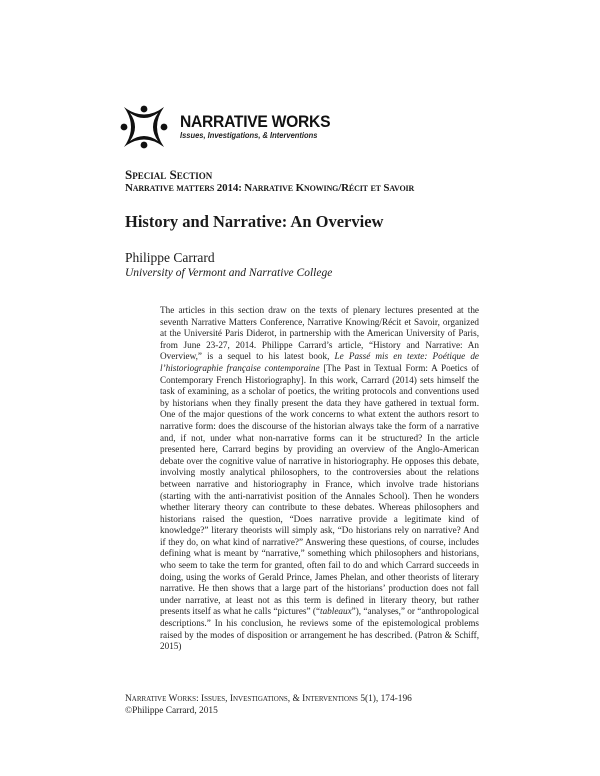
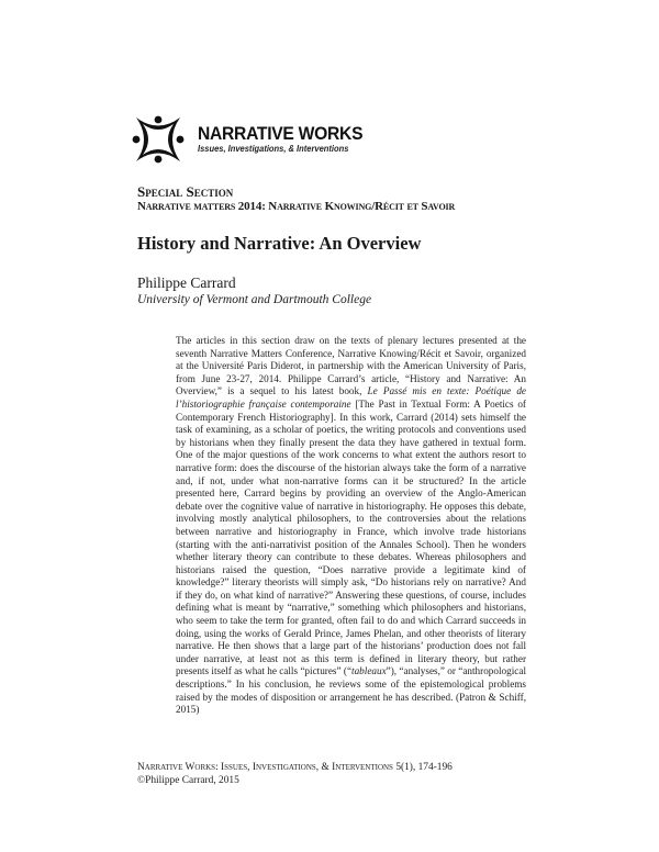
  NARRATIVE WORKS
  Issues, Investigations, & Interventions
  Special Section
  Narrative matters 2014: Narrative Knowing/Récit et Savoir
  History and Narrative: An Overview
  Philippe Carrard
- University of Vermont and Narrative College
+ University of Vermont and Dartmouth College
  The articles in this section draw on the texts of plenary lectures presented at the seventh Narrative Matters Conference, Narrative Knowing/Récit et Savoir, organized at the Université Paris Diderot, in partnership with the American University of Paris, from June 23-27, 2014. Philippe Carrard’s article, “History and Narrative: An Overview,” is a sequel to his latest book, Le Passé mis en texte: Poétique de l’historiographie française contemporaine [The Past in Textual Form: A Poetics of Contemporary French Historiography]. In this work, Carrard (2014) sets himself the task of examining, as a scholar of poetics, the writing protocols and conventions used by historians when they finally present the data they have gathered in textual form. One of the major questions of the work concerns to what extent the authors resort to narrative form: does the discourse of the historian always take the form of a narrative and, if not, under what non-narrative forms can it be structured? In the article presented here, Carrard begins by providing an overview of the Anglo-American debate over the cognitive value of narrative in historiography. He opposes this debate, involving mostly analytical philosophers, to the controversies about the relations between narrative and historiography in France, which involve trade historians (starting with the anti-narrativist position of the Annales School). Then he wonders whether literary theory can contribute to these debates. Whereas philosophers and historians raised the question, “Does narrative provide a legitimate kind of knowledge?” literary theorists will simply ask, “Do historians rely on narrative? And if they do, on what kind of narrative?” Answering these questions, of course, includes defining what is meant by “narrative,” something which philosophers and historians, who seem to take the term for granted, often fail to do and which Carrard succeeds in doing, using the works of Gerald Prince, James Phelan, and other theorists of literary narrative. He then shows that a large part of the historians’ production does not fall under narrative, at least not as this term is defined in literary theory, but rather presents itself as what he calls “pictures” (“tableaux”), “analyses,” or “anthropological descriptions.” In his conclusion, he reviews some of the epistemological problems raised by the modes of disposition or arrangement he has described. (Patron & Schiff, 2015)
  Narrative Works: Issues, Investigations, & Interventions 5(1), 174-196
  ©Philippe Carrard, 2015
